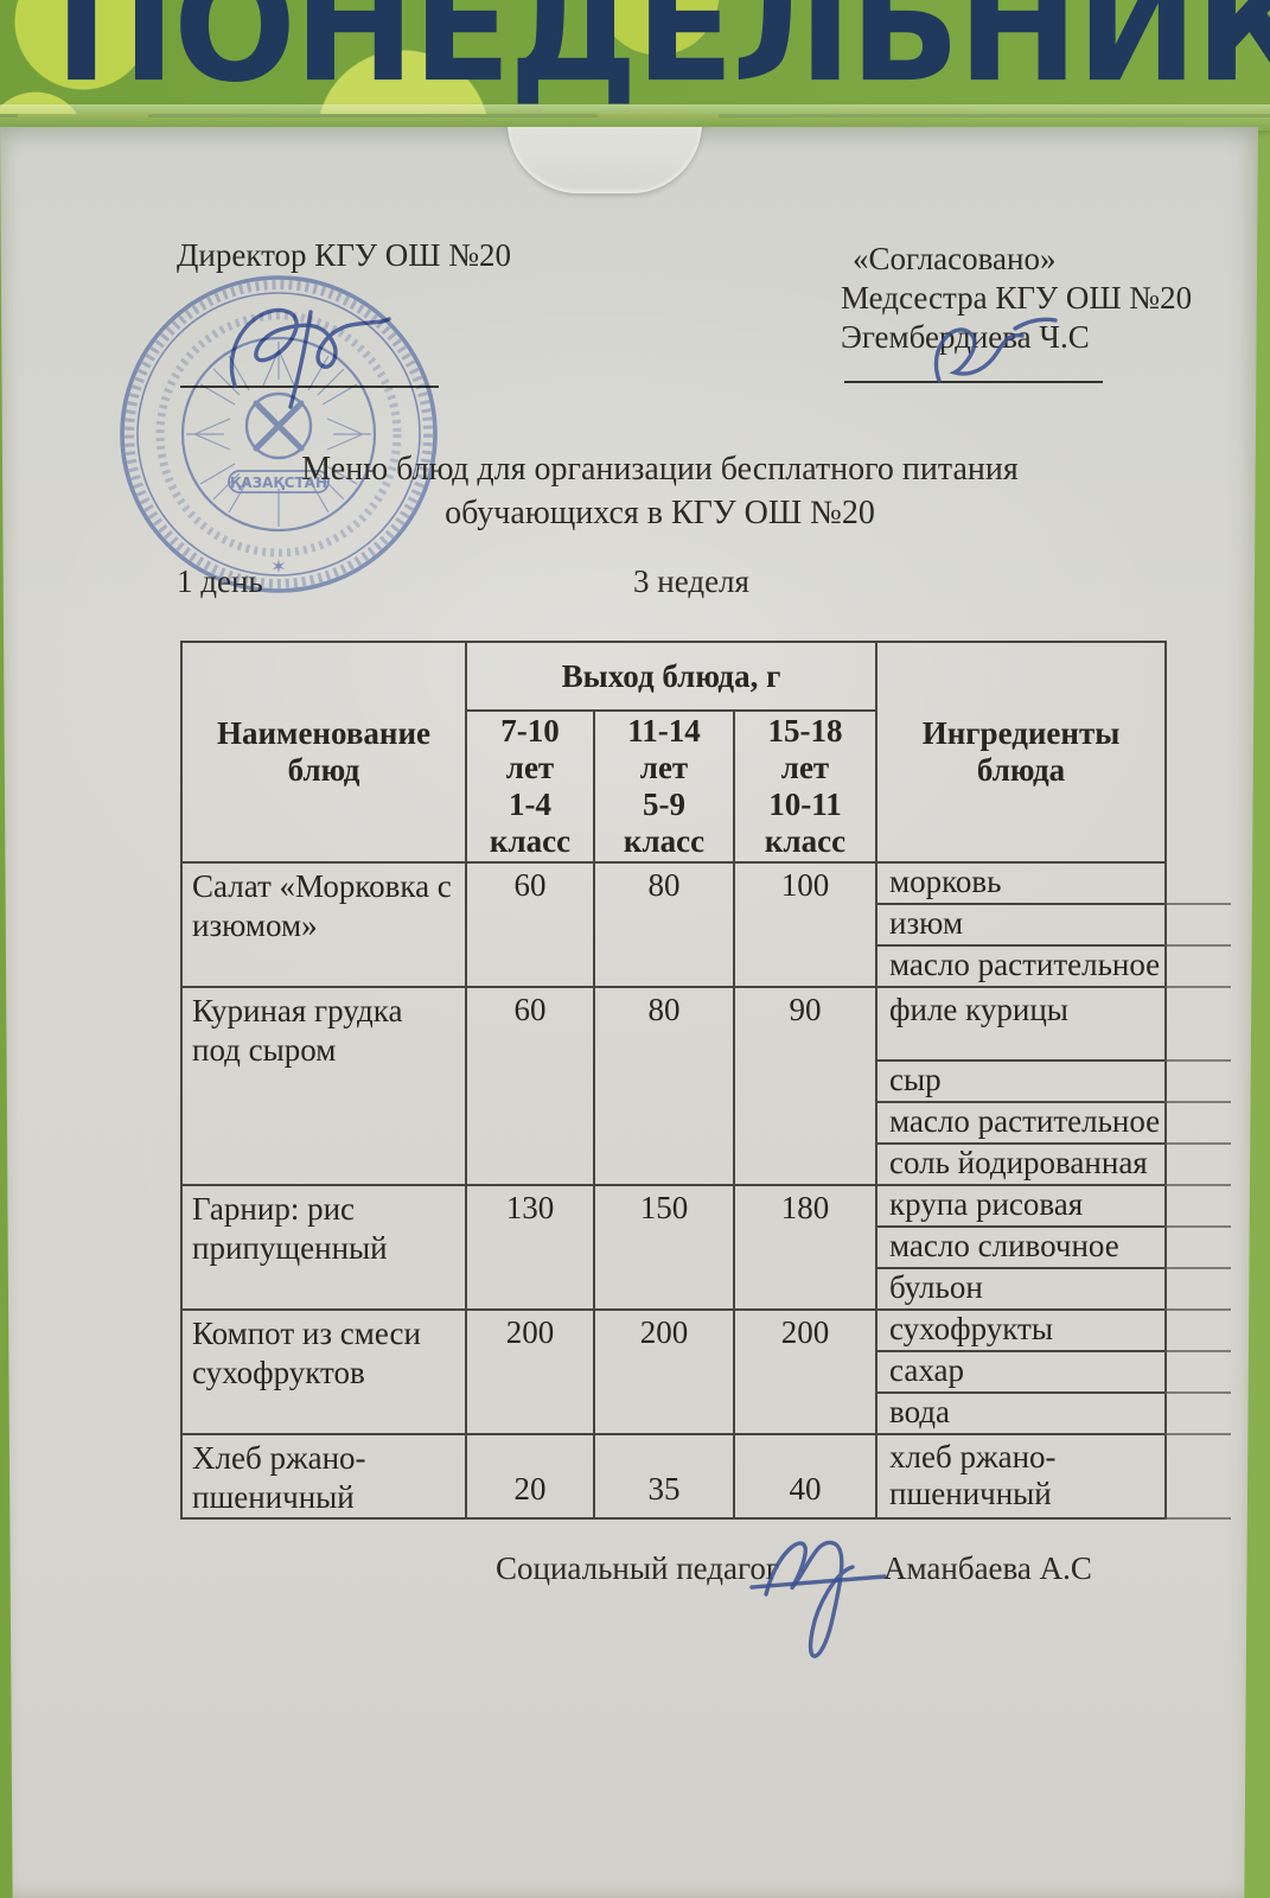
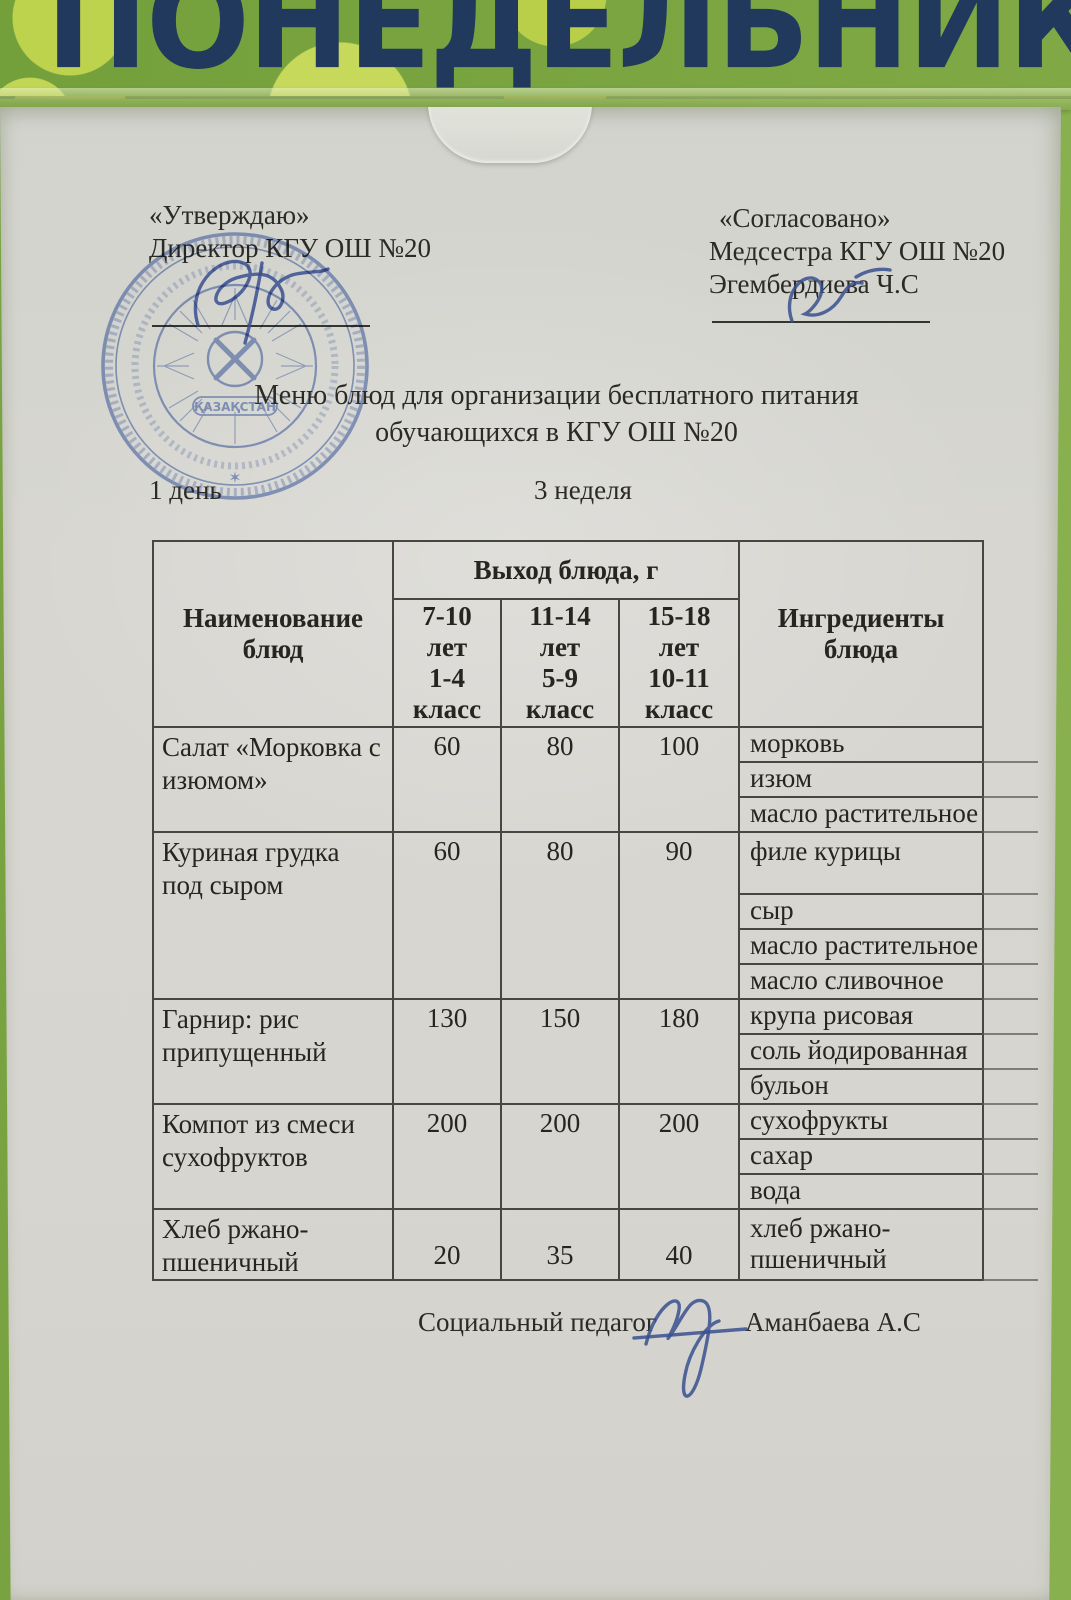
  ПОНЕДЕЛЬНИК
+ «Утверждаю»
  Директор КГУ ОШ №20
  «Согласовано»
  Медсестра КГУ ОШ №20
  Эгембердиева Ч.С
  ҚАЗАҚСТАН
  ✶
  Меню блюд для организации бесплатного питания
  обучающихся в КГУ ОШ №20
  1 день
  3 неделя
  Наименование блюд	Выход блюда, г	Ингредиенты блюда
  7-10 лет 1-4 класс	11-14 лет 5-9 класс	15-18 лет 10-11 класс
  Салат «Морковка с изюмом»	60	80	100	морковь
  изюм
  масло растительное
  Куриная грудка под сыром	60	80	90	филе курицы
  сыр
  масло растительное
- соль йодированная
+ масло сливочное
  Гарнир: рис припущенный	130	150	180	крупа рисовая
- масло сливочное
+ соль йодированная
  бульон
  Компот из смеси сухофруктов	200	200	200	сухофрукты
  сахар
  вода
  Хлеб ржано-пшеничный	20	35	40	хлеб ржано-пшеничный
  Социальный педагог
  Аманбаева А.С
